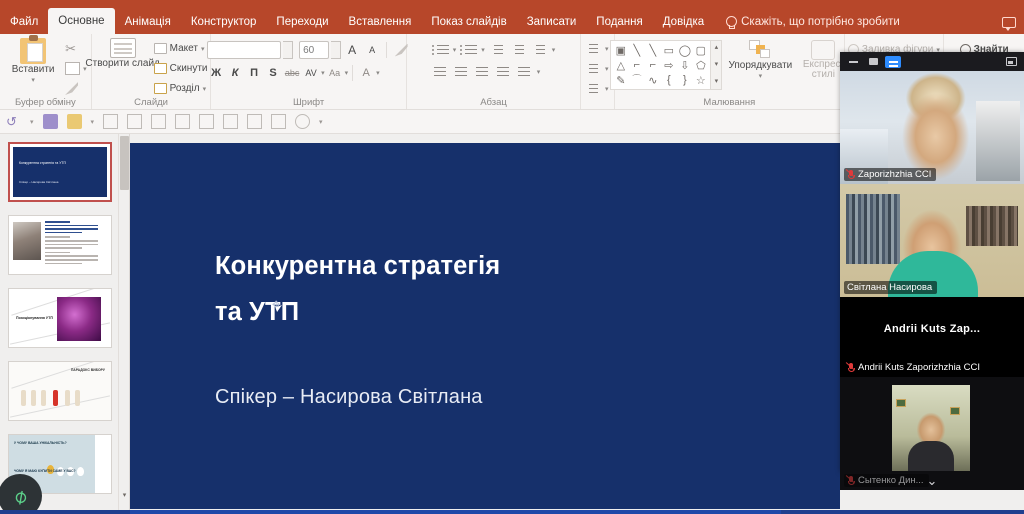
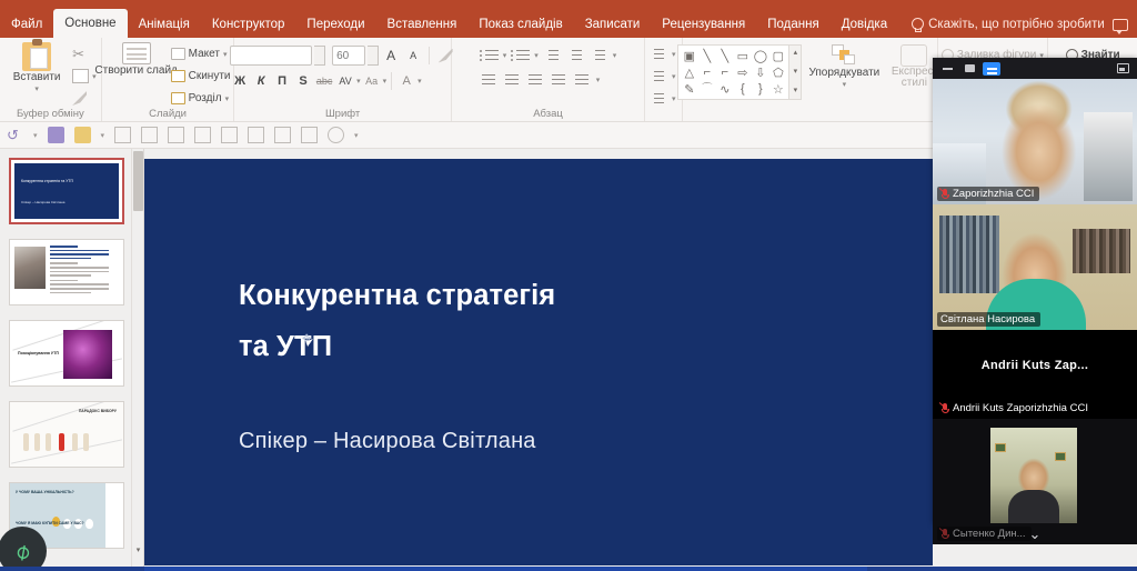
  Файл
  Основне
  Анімація
  Конструктор
  Переходи
  Вставлення
  Показ слайдів
  Записати
+ Рецензування
  Подання
  Довідка
  Скажіть, що потрібно зробити
  Вставити
  ✂
  Буфер обміну
  Створити слай
  Макет
  Скинути
  Розділ
  Слайди
  60
  A
  A
  Ж
  К
  П
  S
  abc
  AV
  Aa
  A
  Шрифт
  Абзац
  ▣
  ╲
  ╲
  ▭
  ◯
  ▢
  △
  ⌐
  ⌐
  ⇨
  ⇩
  ⬠
  ✎
  ⌒
  ∿
  {
  }
  ☆
  Упорядкувати
  Експресстилі
- Малювання
  Заливка фігури
  Знайти
  ↺
  Конкурентна стратегія
  та УТП
  Спікер – Насирова Світлана
  ✥
  Zaporizhzhia CCI
  Світлана Насирова
  Andrii Kuts Zap...
  Andrii Kuts Zaporizhzhia CCI
  Сытенко Дин...
  ⌄
